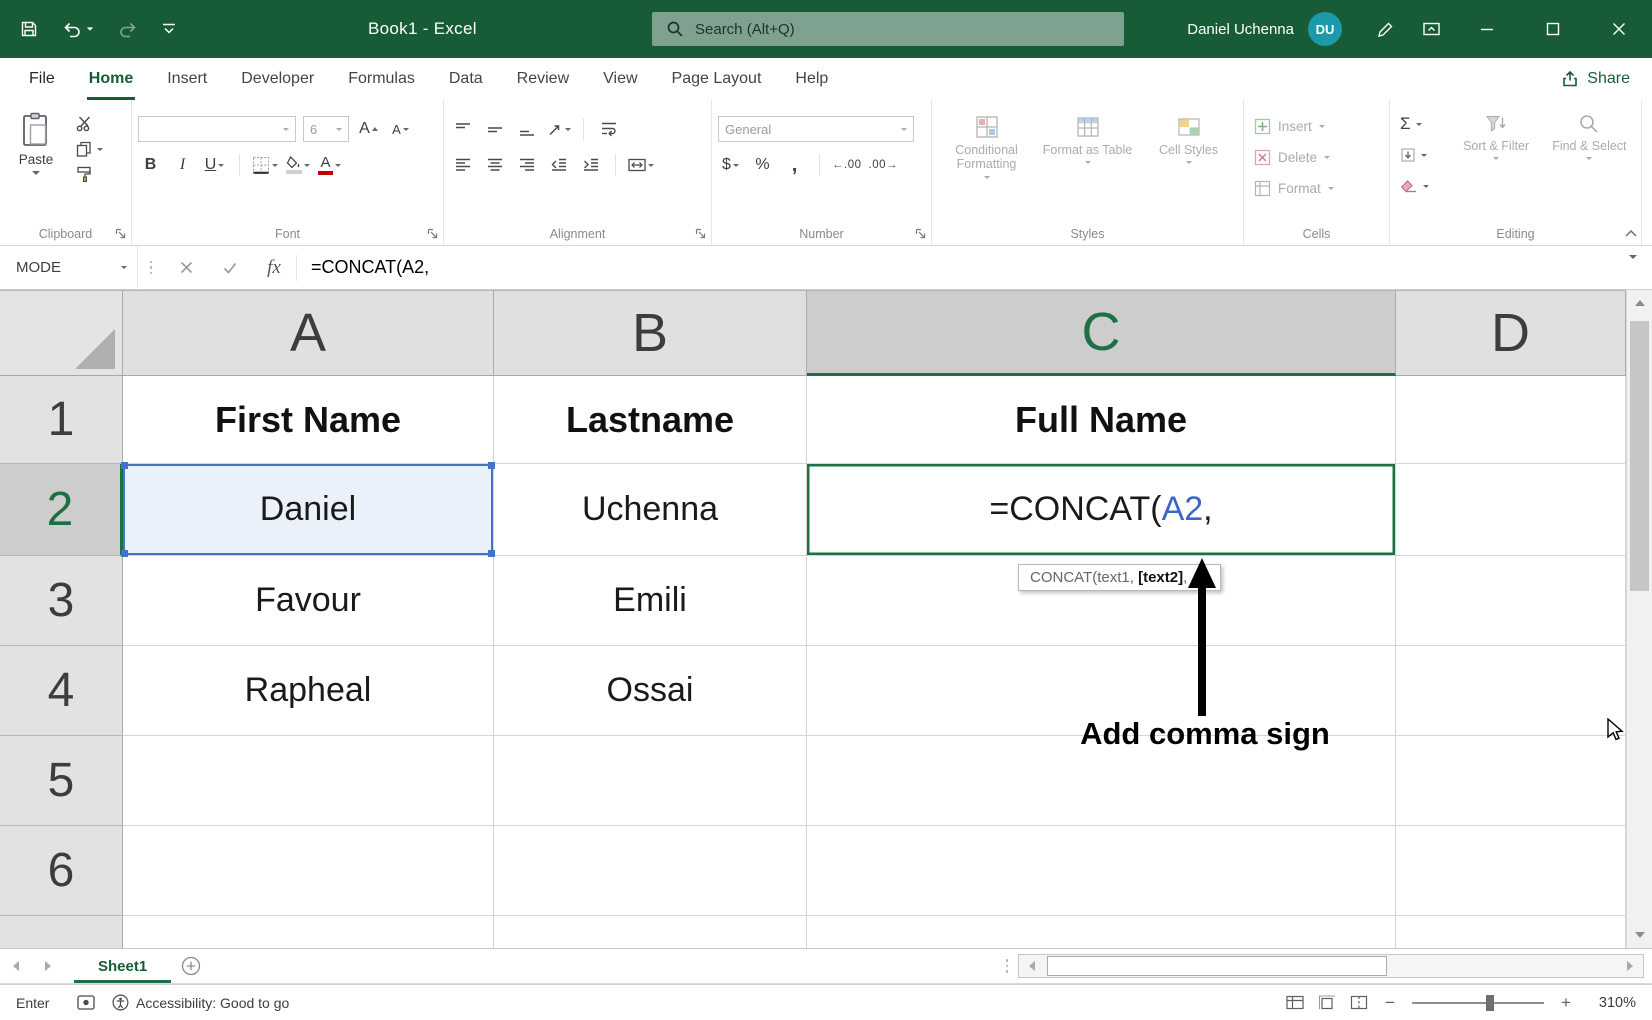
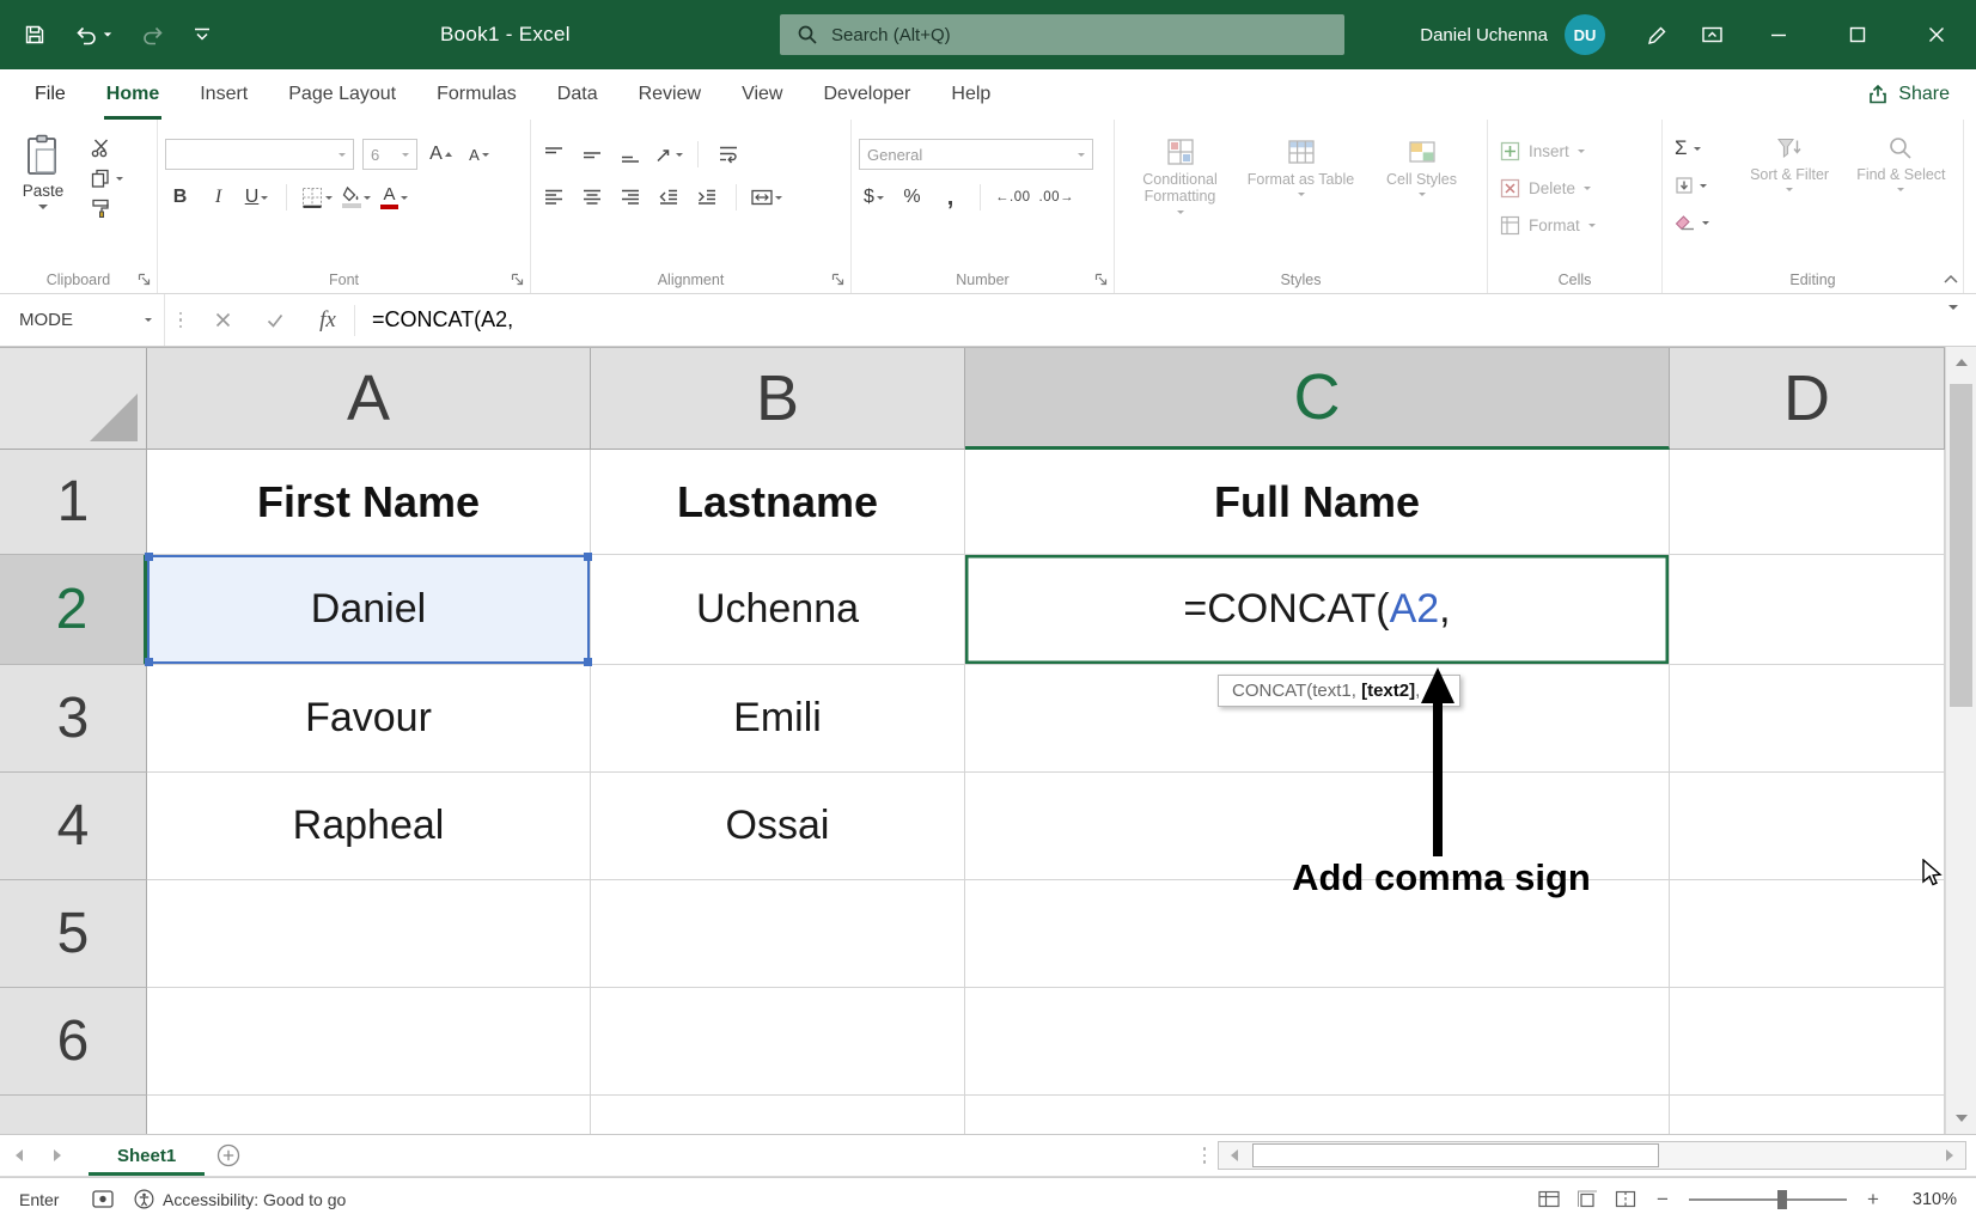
  Book1 - Excel
  Search (Alt+Q)
  Daniel Uchenna
  DU
  File
  Home
  Insert
- Developer
+ Page Layout
  Formulas
  Data
  Review
  View
- Page Layout
+ Developer
  Help
  Share
  Paste
  Clipboard
  6
  A
  A
  B
  I
  U
  A
  Font
  Alignment
  General
  $
  %
  ,
  ←.00
  .00→
  Number
  Conditional Formatting
  Format as Table
  Cell Styles
  Styles
  Insert
  Delete
  Format
  Cells
  Σ
  Sort & Filter
  Find & Select
  Editing
  MODE
  fx
  =CONCAT(A2,
  A
  B
  C
  D
  1
  First Name
  Lastname
  Full Name
  2
  Daniel
  Uchenna
  =CONCAT(
  A2
  ,
  3
  Favour
  Emili
  4
  Rapheal
  Ossai
  5
  6
  CONCAT(text1, [text2], ...)
  Add comma sign
  Sheet1
  Enter
  Accessibility: Good to go
  −
  +
  310%
